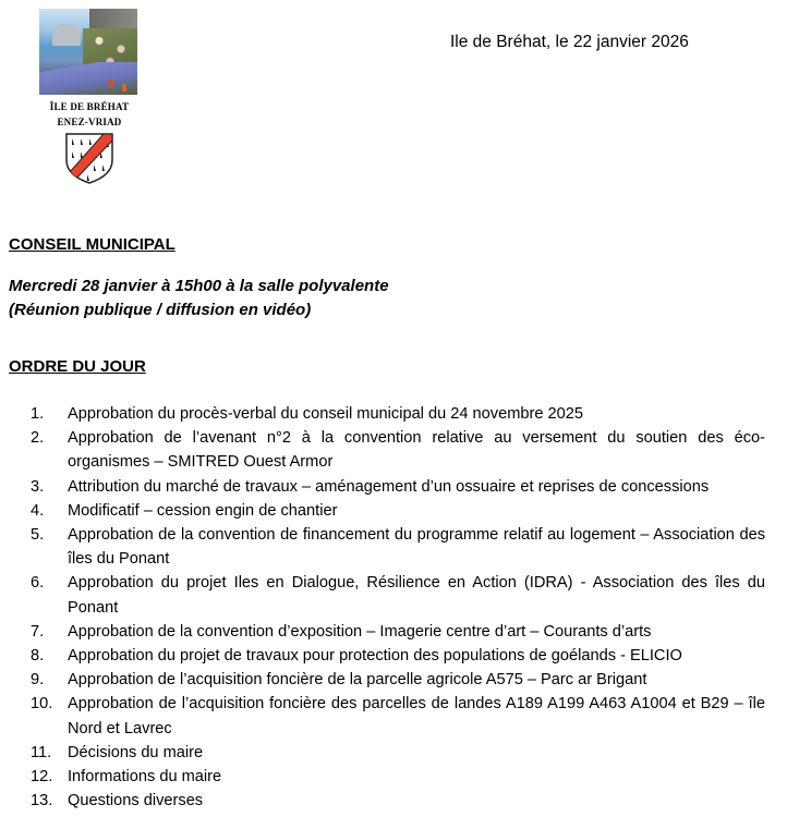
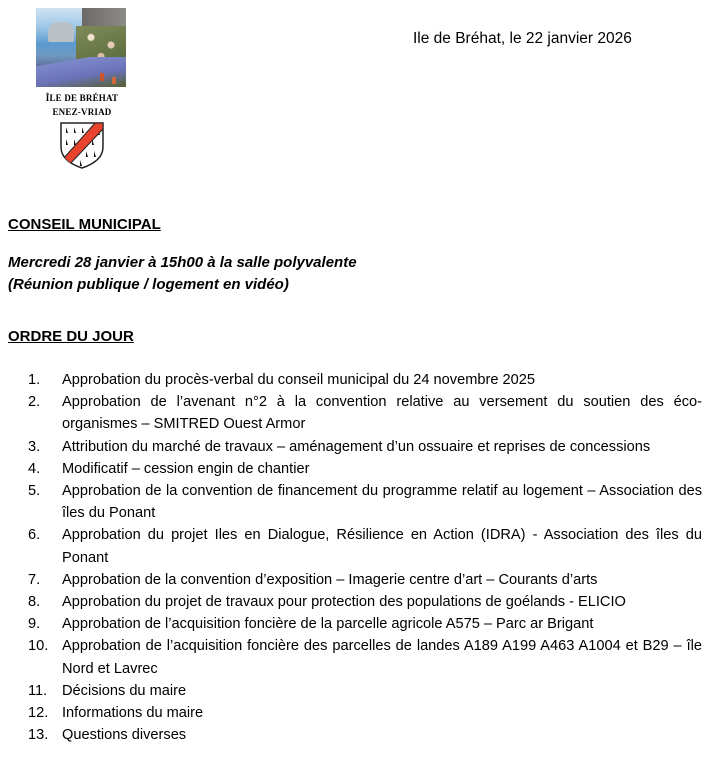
  ÎLE DE BRÉHAT
  ENEZ-VRIAD
  Ile de Bréhat, le 22 janvier 2026
  CONSEIL MUNICIPAL
  Mercredi 28 janvier à 15h00 à la salle polyvalente
- (Réunion publique / diffusion en vidéo)
+ (Réunion publique / logement en vidéo)
  ORDRE DU JOUR
  1.
  Approbation du procès-verbal du conseil municipal du 24 novembre 2025
  2.
  Approbation de l’avenant n°2 à la convention relative au versement du soutien des éco-organismes – SMITRED Ouest Armor
  3.
  Attribution du marché de travaux – aménagement d’un ossuaire et reprises de concessions
  4.
  Modificatif – cession engin de chantier
  5.
  Approbation de la convention de financement du programme relatif au logement – Association des îles du Ponant
  6.
  Approbation du projet Iles en Dialogue, Résilience en Action (IDRA) - Association des îles du Ponant
  7.
  Approbation de la convention d’exposition – Imagerie centre d’art – Courants d’arts
  8.
  Approbation du projet de travaux pour protection des populations de goélands - ELICIO
  9.
  Approbation de l’acquisition foncière de la parcelle agricole A575 – Parc ar Brigant
  10.
  Approbation de l’acquisition foncière des parcelles de landes A189 A199 A463 A1004 et B29 – île Nord et Lavrec
  11.
  Décisions du maire
  12.
  Informations du maire
  13.
  Questions diverses
